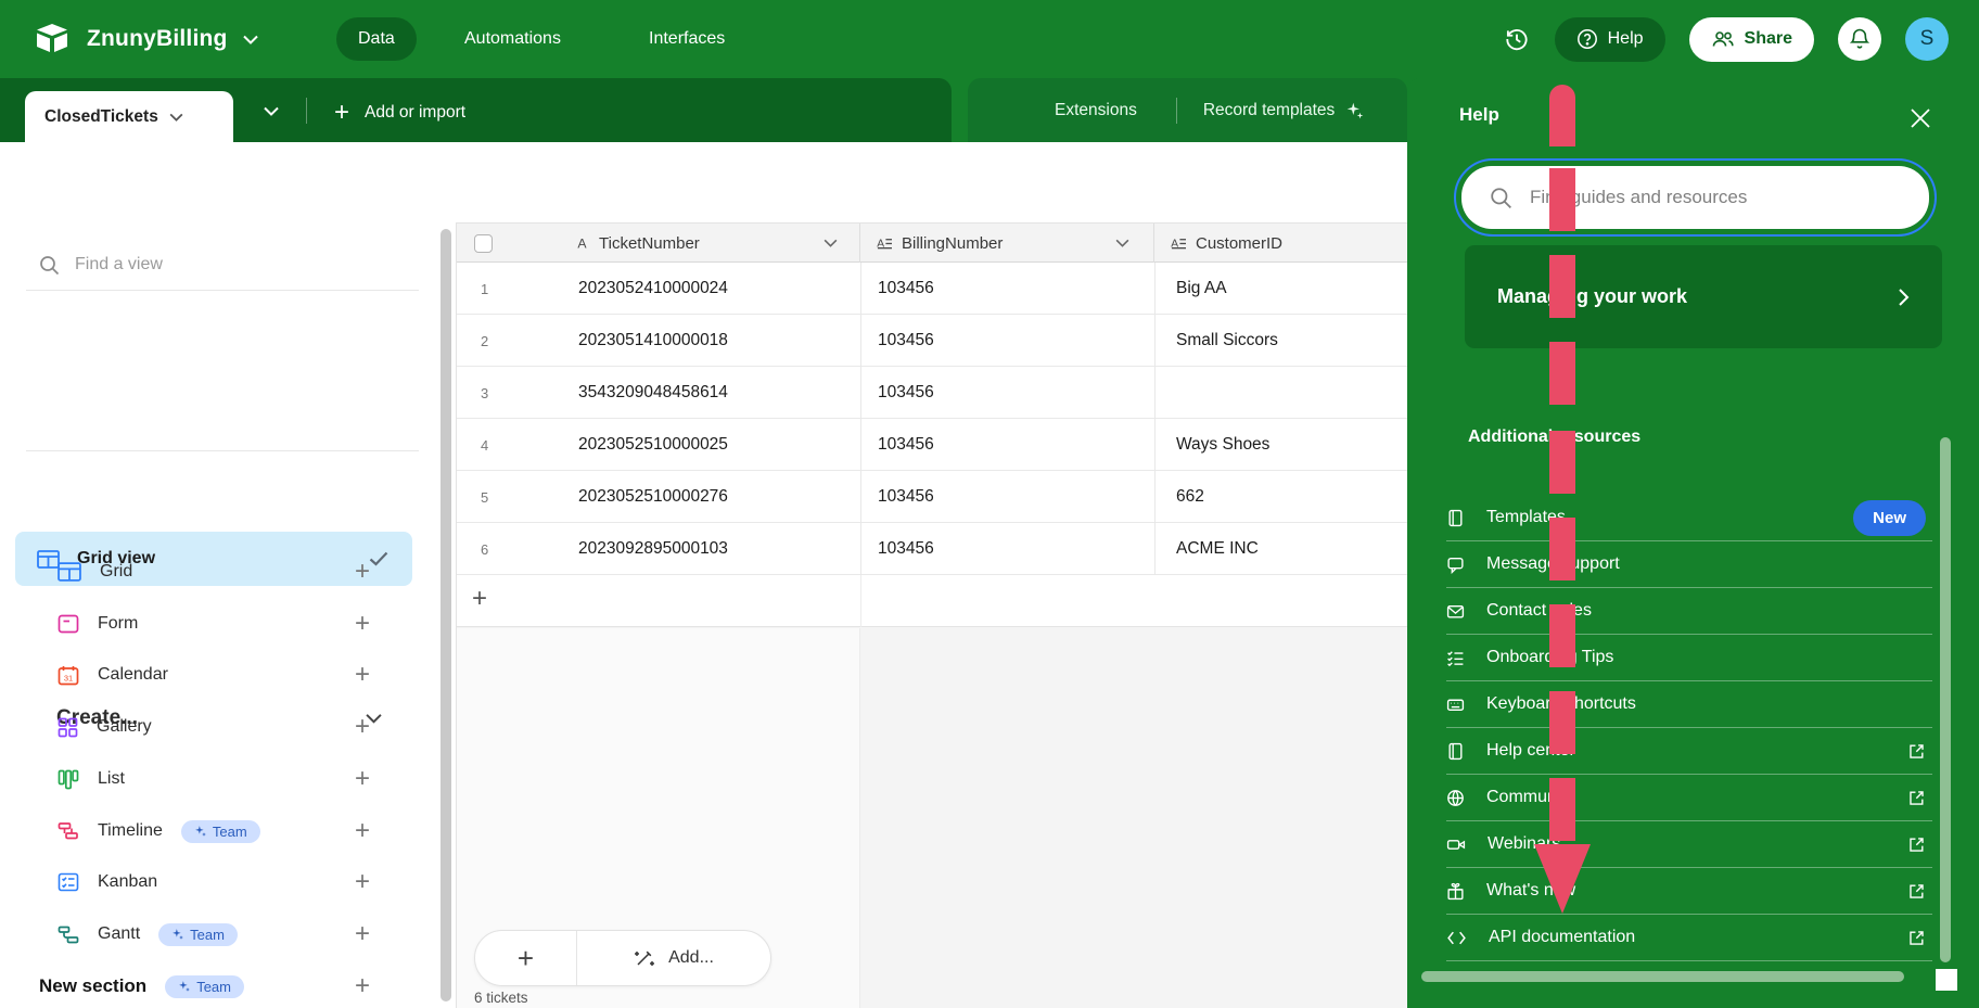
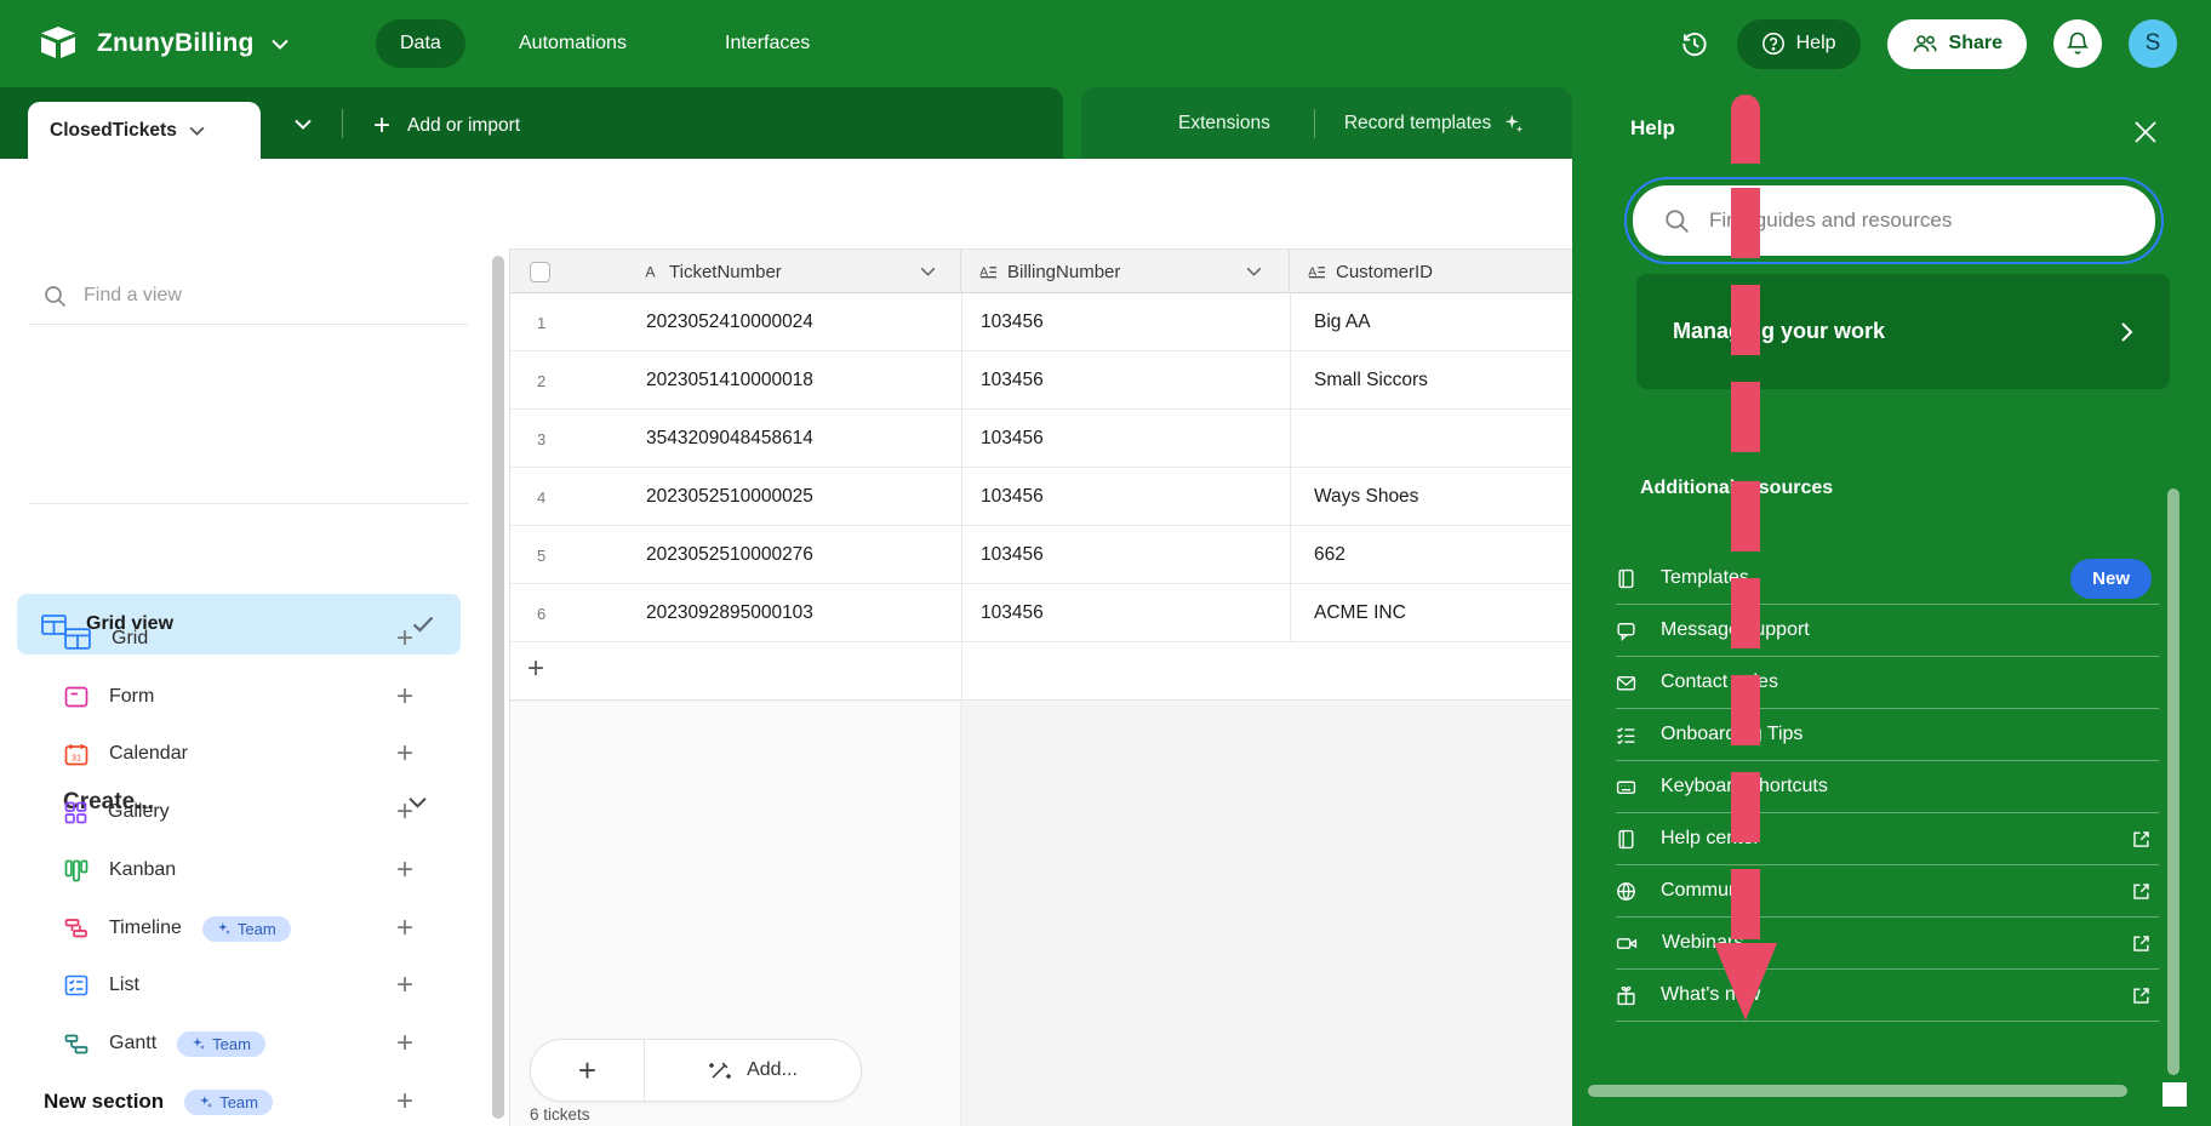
  ZnunyBilling
  Data
  Automations
  Interfaces
  Help
  Share
  S
  ClosedTickets
  +
  Add or import
  Extensions
  Record templates
  Find a view
  Grid view
  eate...
  Grid
  +
  Form
  +
  31
  Calendar
  +
  Gallery
  +
- List
+ Kanban
  +
  Timeline
  Team
  +
- Kanban
+ List
  +
  Gantt
  Team
  +
  New section
  Team
  +
  A
  TicketNumber
  A
  BillingNumber
  A
  CustomerID
  1
  2023052410000024
  103456
  Big AA
  2
  2023051410000018
  103456
  Small Siccors
  3
  3543209048458614
  103456
  4
  2023052510000025
  103456
  Ways Shoes
  5
  2023052510000276
  103456
  662
  6
  2023092895000103
  103456
  ACME INC
  +
  +
  Add...
  6 tickets
  Help
  Fi guides and resources
  Manag your work
  Additionasources
  Templat
  New
  Messagpport
  Contactes
  Onboar Tips
  Keyboarhortcuts
  Webinars
  What's n
- API documentation
